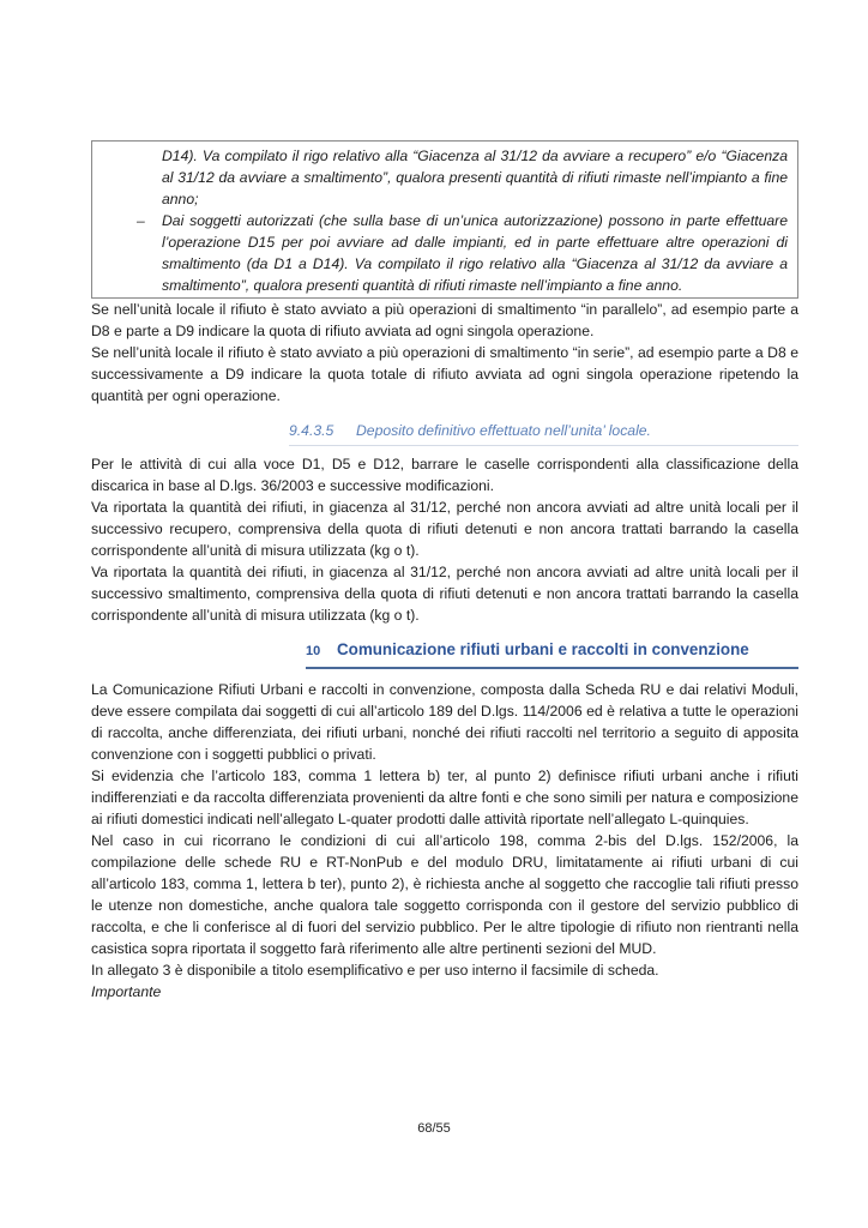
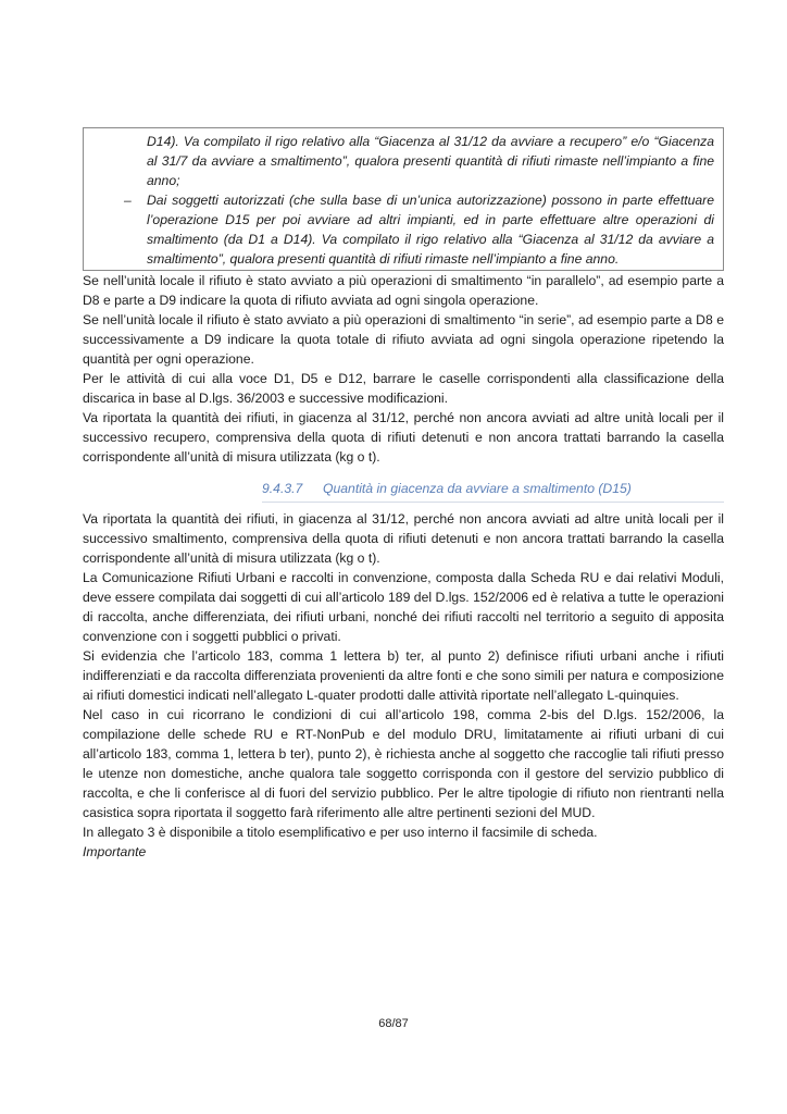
- D14). Va compilato il rigo relativo alla “Giacenza al 31/12 da avviare a recupero” e/o “Giacenza al 31/12 da avviare a smaltimento”, qualora presenti quantità di rifiuti rimaste nell’impianto a fine anno;
+ D14). Va compilato il rigo relativo alla “Giacenza al 31/12 da avviare a recupero” e/o “Giacenza al 31/7 da avviare a smaltimento”, qualora presenti quantità di rifiuti rimaste nell’impianto a fine anno;
  –
- Dai soggetti autorizzati (che sulla base di un’unica autorizzazione) possono in parte effettuare l’operazione D15 per poi avviare ad dalle impianti, ed in parte effettuare altre operazioni di smaltimento (da D1 a D14). Va compilato il rigo relativo alla “Giacenza al 31/12 da avviare a smaltimento”, qualora presenti quantità di rifiuti rimaste nell’impianto a fine anno.
+ Dai soggetti autorizzati (che sulla base di un’unica autorizzazione) possono in parte effettuare l’operazione D15 per poi avviare ad altri impianti, ed in parte effettuare altre operazioni di smaltimento (da D1 a D14). Va compilato il rigo relativo alla “Giacenza al 31/12 da avviare a smaltimento”, qualora presenti quantità di rifiuti rimaste nell’impianto a fine anno.
  Se nell’unità locale il rifiuto è stato avviato a più operazioni di smaltimento “in parallelo”, ad esempio parte a D8 e parte a D9 indicare la quota di rifiuto avviata ad ogni singola operazione.
  Se nell’unità locale il rifiuto è stato avviato a più operazioni di smaltimento “in serie”, ad esempio parte a D8 e successivamente a D9 indicare la quota totale di rifiuto avviata ad ogni singola operazione ripetendo la quantità per ogni operazione.
- 9.4.3.5 Deposito definitivo effettuato nell’unita’ locale.
  Per le attività di cui alla voce D1, D5 e D12, barrare le caselle corrispondenti alla classificazione della discarica in base al D.lgs. 36/2003 e successive modificazioni.
  Va riportata la quantità dei rifiuti, in giacenza al 31/12, perché non ancora avviati ad altre unità locali per il successivo recupero, comprensiva della quota di rifiuti detenuti e non ancora trattati barrando la casella corrispondente all’unità di misura utilizzata (kg o t).
+ 9.4.3.7 Quantità in giacenza da avviare a smaltimento (D15)
  Va riportata la quantità dei rifiuti, in giacenza al 31/12, perché non ancora avviati ad altre unità locali per il successivo smaltimento, comprensiva della quota di rifiuti detenuti e non ancora trattati barrando la casella corrispondente all’unità di misura utilizzata (kg o t).
- 10 Comunicazione rifiuti urbani e raccolti in convenzione
- La Comunicazione Rifiuti Urbani e raccolti in convenzione, composta dalla Scheda RU e dai relativi Moduli, deve essere compilata dai soggetti di cui all’articolo 189 del D.lgs. 114/2006 ed è relativa a tutte le operazioni di raccolta, anche differenziata, dei rifiuti urbani, nonché dei rifiuti raccolti nel territorio a seguito di apposita convenzione con i soggetti pubblici o privati.
+ La Comunicazione Rifiuti Urbani e raccolti in convenzione, composta dalla Scheda RU e dai relativi Moduli, deve essere compilata dai soggetti di cui all’articolo 189 del D.lgs. 152/2006 ed è relativa a tutte le operazioni di raccolta, anche differenziata, dei rifiuti urbani, nonché dei rifiuti raccolti nel territorio a seguito di apposita convenzione con i soggetti pubblici o privati.
  Si evidenzia che l’articolo 183, comma 1 lettera b) ter, al punto 2) definisce rifiuti urbani anche i rifiuti indifferenziati e da raccolta differenziata provenienti da altre fonti e che sono simili per natura e composizione ai rifiuti domestici indicati nell’allegato L-quater prodotti dalle attività riportate nell’allegato L-quinquies.
  Nel caso in cui ricorrano le condizioni di cui all’articolo 198, comma 2-bis del D.lgs. 152/2006, la compilazione delle schede RU e RT-NonPub e del modulo DRU, limitatamente ai rifiuti urbani di cui all’articolo 183, comma 1, lettera b ter), punto 2), è richiesta anche al soggetto che raccoglie tali rifiuti presso le utenze non domestiche, anche qualora tale soggetto corrisponda con il gestore del servizio pubblico di raccolta, e che li conferisce al di fuori del servizio pubblico. Per le altre tipologie di rifiuto non rientranti nella casistica sopra riportata il soggetto farà riferimento alle altre pertinenti sezioni del MUD.
  In allegato 3 è disponibile a titolo esemplificativo e per uso interno il facsimile di scheda.
  Importante
- 68/55
+ 68/87
